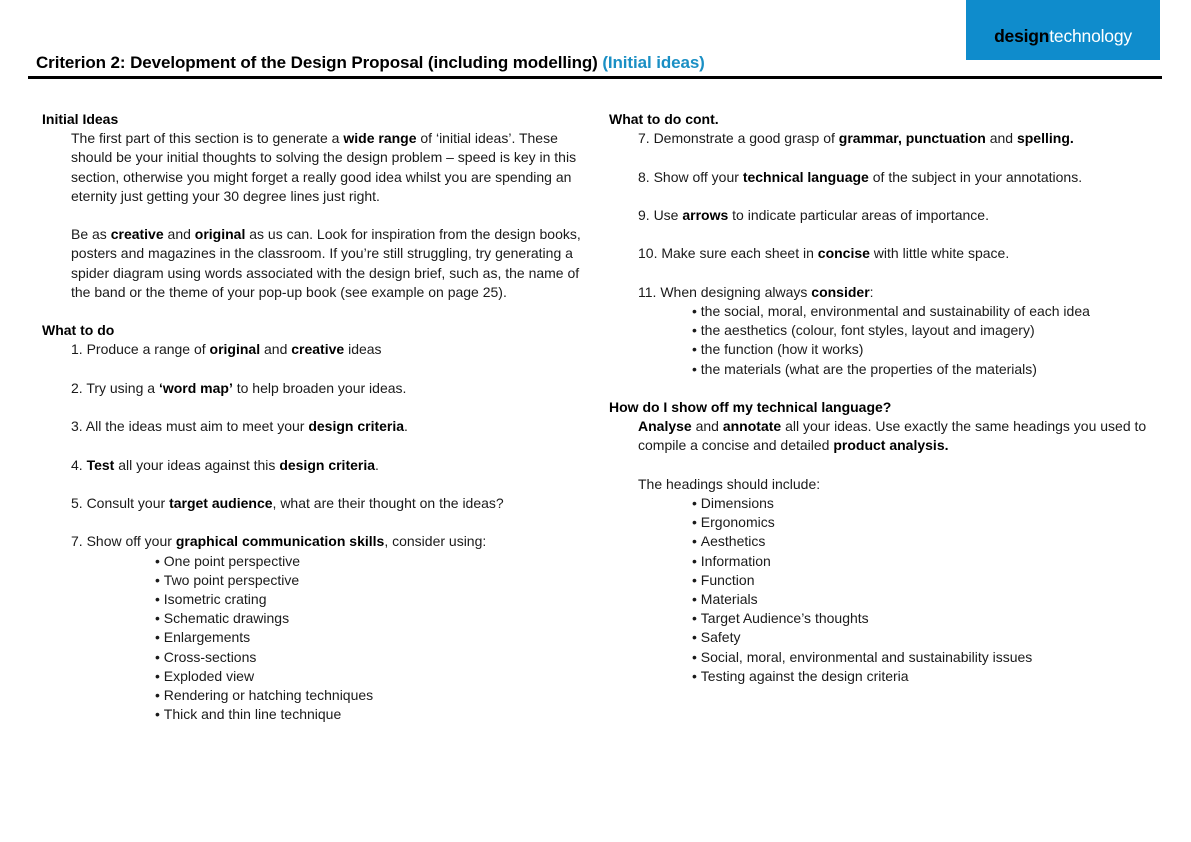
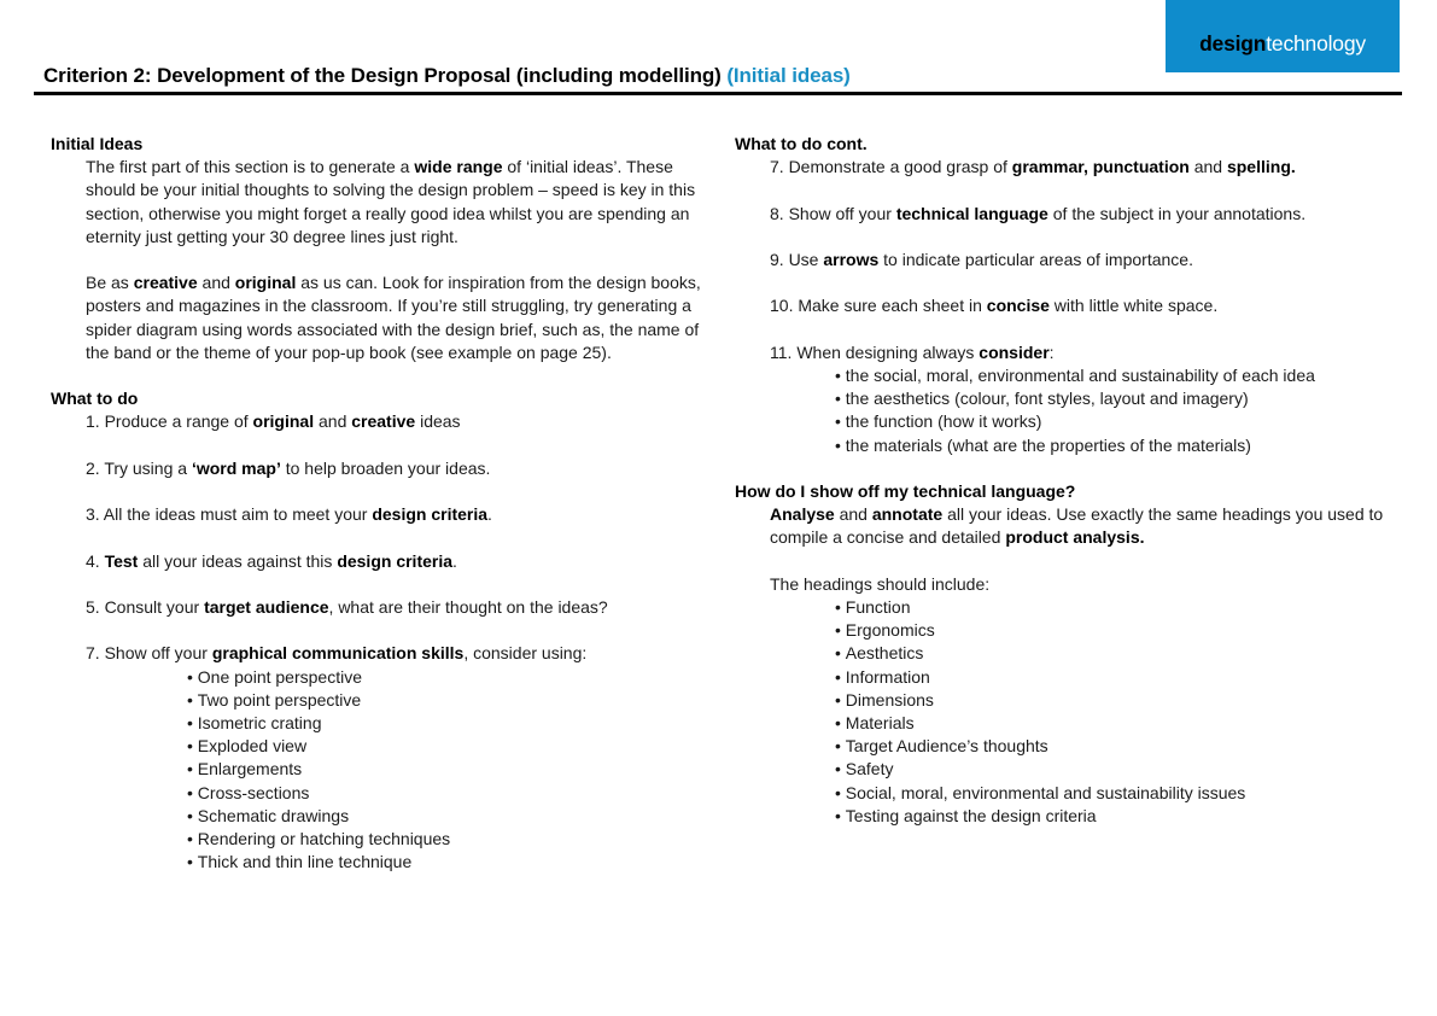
  design
  technology
  Criterion 2: Development of the Design Proposal (including modelling) (Initial ideas)
  Initial Ideas
  The first part of this section is to generate a wide range of ‘initial ideas’. These should be your initial thoughts to solving the design problem – speed is key in this section, otherwise you might forget a really good idea whilst you are spending an eternity just getting your 30 degree lines just right.
  Be as creative and original as us can. Look for inspiration from the design books, posters and magazines in the classroom. If you’re still struggling, try generating a spider diagram using words associated with the design brief, such as, the name of the band or the theme of your pop-up book (see example on page 25).
  What to do
  1. Produce a range of original and creative ideas
  2. Try using a ‘word map’ to help broaden your ideas.
  3. All the ideas must aim to meet your design criteria.
  4. Test all your ideas against this design criteria.
  5. Consult your target audience, what are their thought on the ideas?
  7. Show off your graphical communication skills, consider using:
  One point perspective
  Two point perspective
  Isometric crating
- Schematic drawings
+ Exploded view
  Enlargements
  Cross-sections
- Exploded view
+ Schematic drawings
  Rendering or hatching techniques
  Thick and thin line technique
  What to do cont.
  7. Demonstrate a good grasp of grammar, punctuation and spelling.
  8. Show off your technical language of the subject in your annotations.
  9. Use arrows to indicate particular areas of importance.
  10. Make sure each sheet in concise with little white space.
  11. When designing always consider:
  the social, moral, environmental and sustainability of each idea
  the aesthetics (colour, font styles, layout and imagery)
  the function (how it works)
  the materials (what are the properties of the materials)
  How do I show off my technical language?
  Analyse and annotate all your ideas. Use exactly the same headings you used to compile a concise and detailed product analysis.
  The headings should include:
- Dimensions
+ Function
  Ergonomics
  Aesthetics
  Information
- Function
+ Dimensions
  Materials
  Target Audience’s thoughts
  Safety
  Social, moral, environmental and sustainability issues
  Testing against the design criteria
